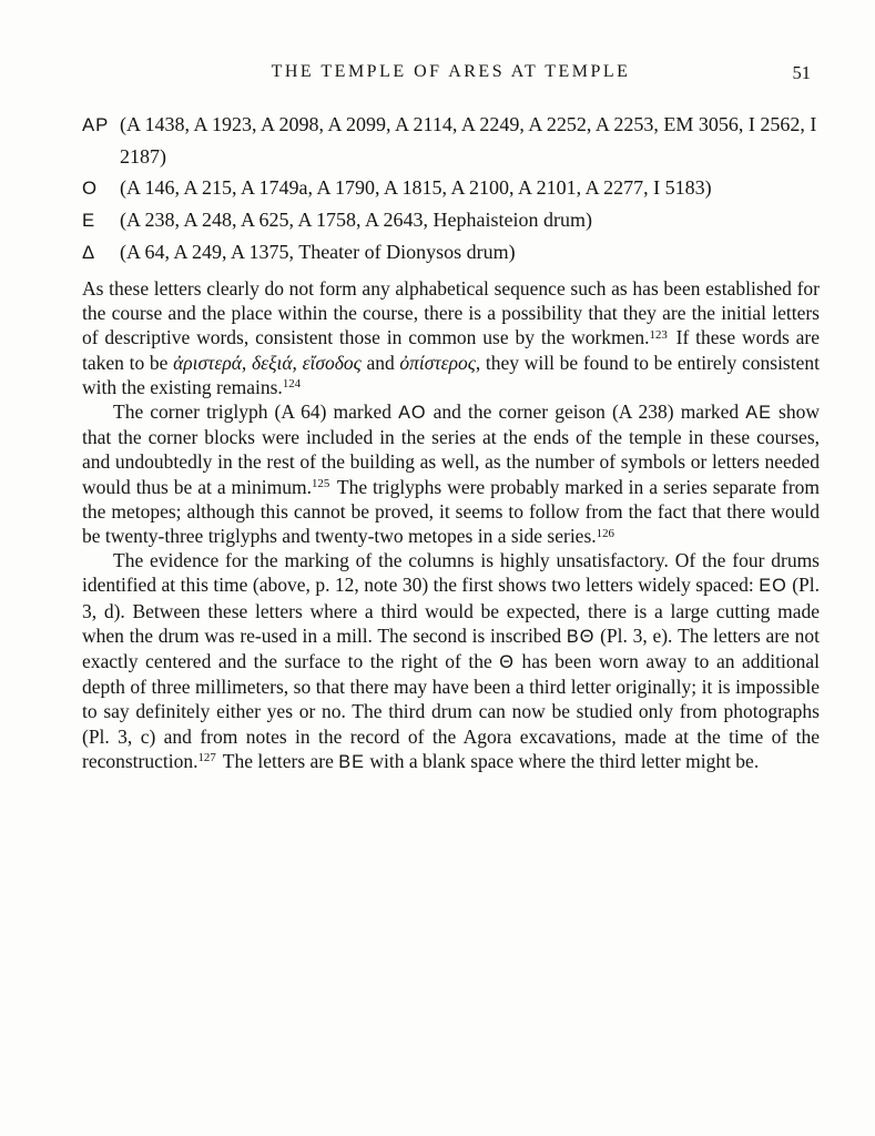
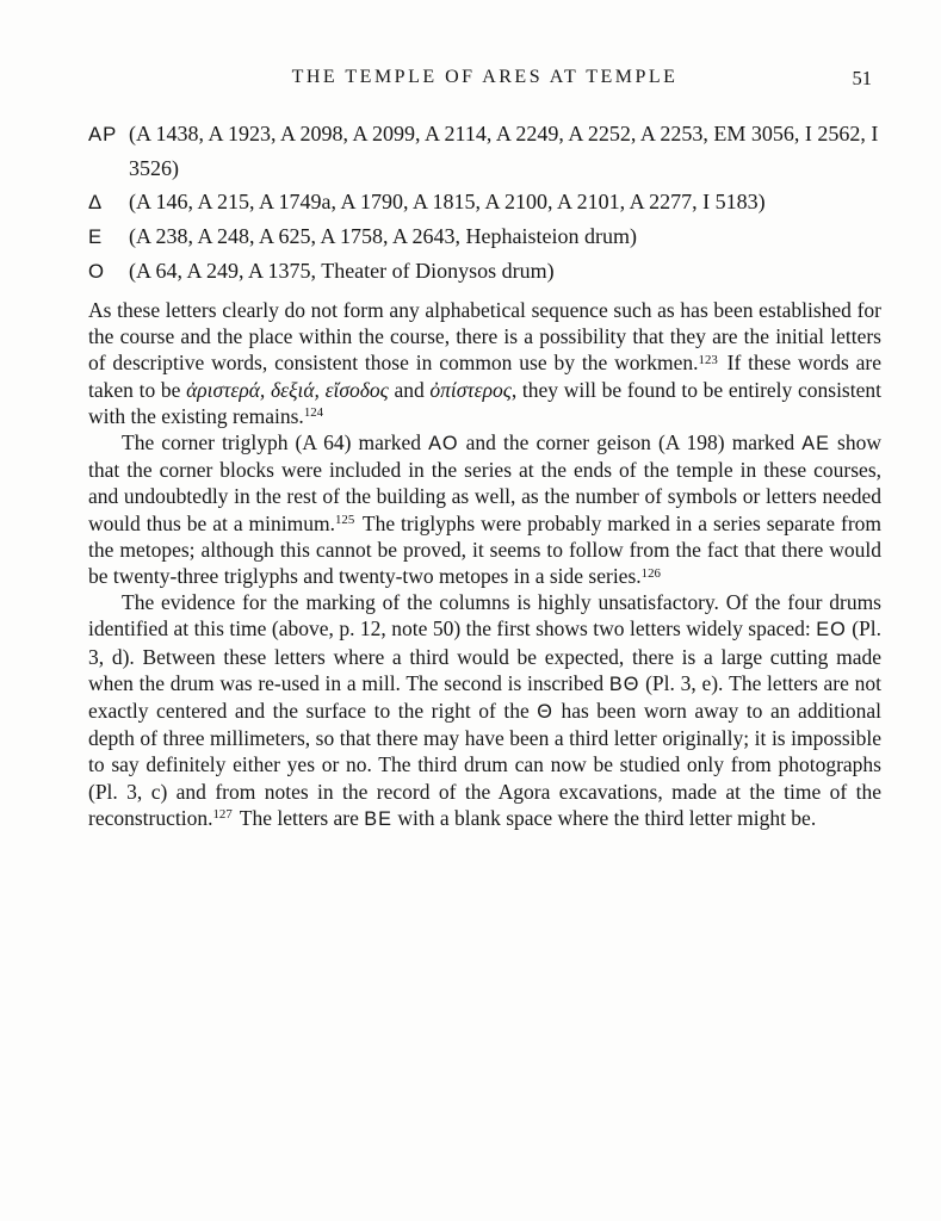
  THE TEMPLE OF ARES AT TEMPLE
  51
- AP (A 1438, A 1923, A 2098, A 2099, A 2114, A 2249, A 2252, A 2253, EM 3056, I 2562, I 2187)
+ AP (A 1438, A 1923, A 2098, A 2099, A 2114, A 2249, A 2252, A 2253, EM 3056, I 2562, I 3526)
- O (A 146, A 215, A 1749a, A 1790, A 1815, A 2100, A 2101, A 2277, I 5183)
+ Δ (A 146, A 215, A 1749a, A 1790, A 1815, A 2100, A 2101, A 2277, I 5183)
  E (A 238, A 248, A 625, A 1758, A 2643, Hephaisteion drum)
- Δ (A 64, A 249, A 1375, Theater of Dionysos drum)
+ O (A 64, A 249, A 1375, Theater of Dionysos drum)
  As these letters clearly do not form any alphabetical sequence such as has been established for the course and the place within the course, there is a possibility that they are the initial letters of descriptive words, consistent those in common use by the workmen.123 If these words are taken to be ἀριστερά, δεξιά, εἴσοδος and ὀπίστερος, they will be found to be entirely consistent with the existing remains.124
- The corner triglyph (A 64) marked AO and the corner geison (A 238) marked AE show that the corner blocks were included in the series at the ends of the temple in these courses, and undoubtedly in the rest of the building as well, as the number of symbols or letters needed would thus be at a minimum.125 The triglyphs were probably marked in a series separate from the metopes; although this cannot be proved, it seems to follow from the fact that there would be twenty-three triglyphs and twenty-two metopes in a side series.126
+ The corner triglyph (A 64) marked AO and the corner geison (A 198) marked AE show that the corner blocks were included in the series at the ends of the temple in these courses, and undoubtedly in the rest of the building as well, as the number of symbols or letters needed would thus be at a minimum.125 The triglyphs were probably marked in a series separate from the metopes; although this cannot be proved, it seems to follow from the fact that there would be twenty-three triglyphs and twenty-two metopes in a side series.126
- The evidence for the marking of the columns is highly unsatisfactory. Of the four drums identified at this time (above, p. 12, note 30) the first shows two letters widely spaced: EO (Pl. 3, d). Between these letters where a third would be expected, there is a large cutting made when the drum was re-used in a mill. The second is inscribed BΘ (Pl. 3, e). The letters are not exactly centered and the surface to the right of the Θ has been worn away to an additional depth of three millimeters, so that there may have been a third letter originally; it is impossible to say definitely either yes or no. The third drum can now be studied only from photographs (Pl. 3, c) and from notes in the record of the Agora excavations, made at the time of the reconstruction.127 The letters are BE with a blank space where the third letter might be.
+ The evidence for the marking of the columns is highly unsatisfactory. Of the four drums identified at this time (above, p. 12, note 50) the first shows two letters widely spaced: EO (Pl. 3, d). Between these letters where a third would be expected, there is a large cutting made when the drum was re-used in a mill. The second is inscribed BΘ (Pl. 3, e). The letters are not exactly centered and the surface to the right of the Θ has been worn away to an additional depth of three millimeters, so that there may have been a third letter originally; it is impossible to say definitely either yes or no. The third drum can now be studied only from photographs (Pl. 3, c) and from notes in the record of the Agora excavations, made at the time of the reconstruction.127 The letters are BE with a blank space where the third letter might be.
